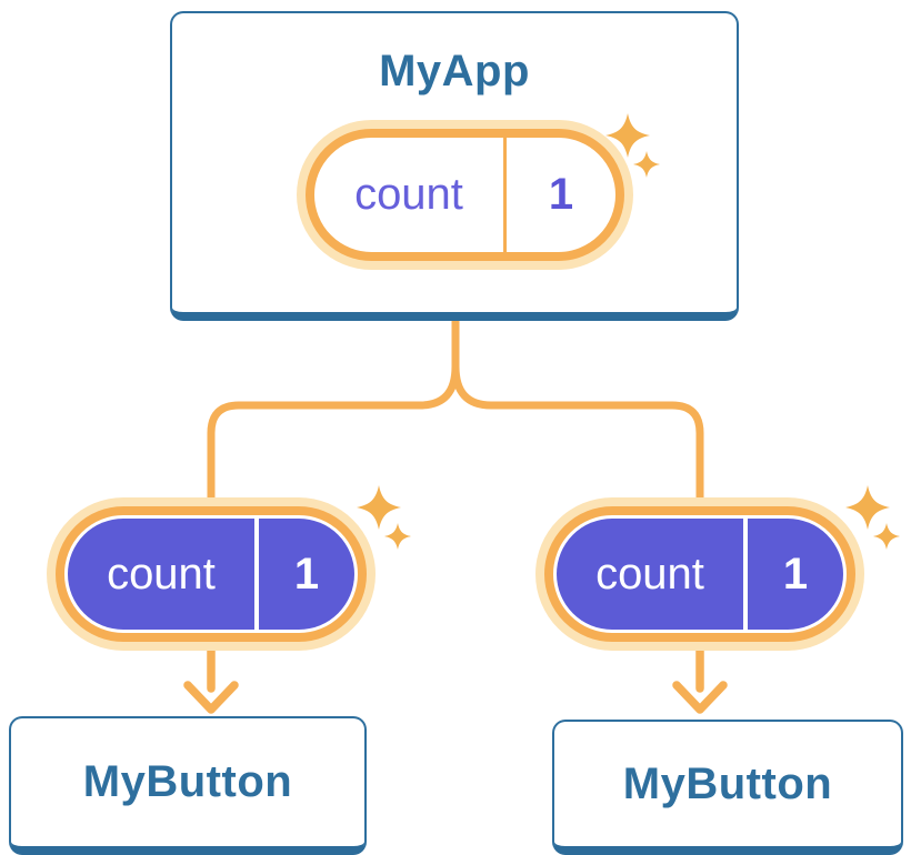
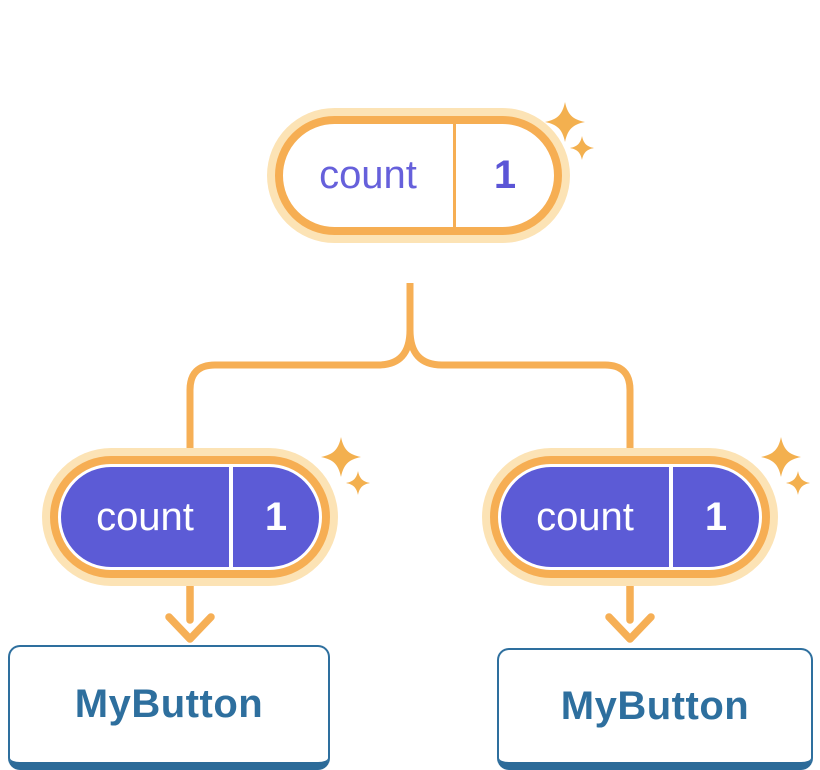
- MyApp
  count
  1
  count
  1
  count
  1
  MyButton
  MyButton
